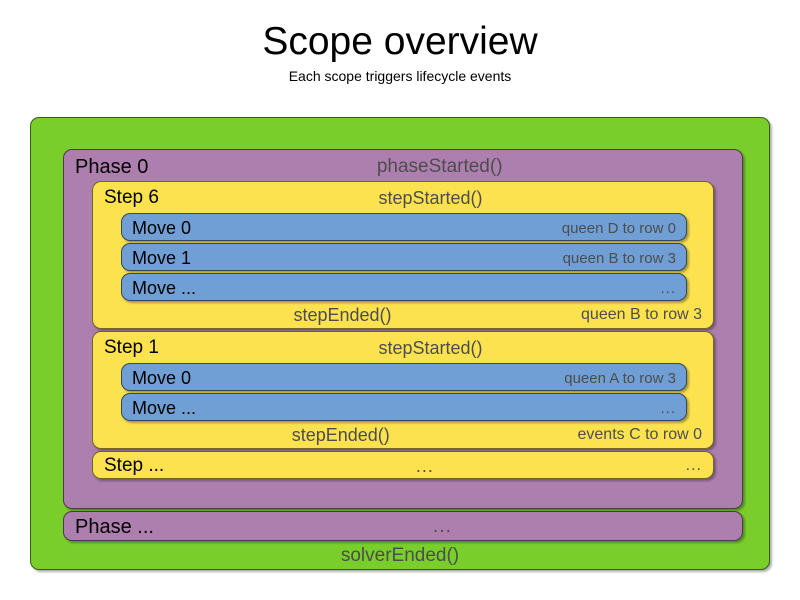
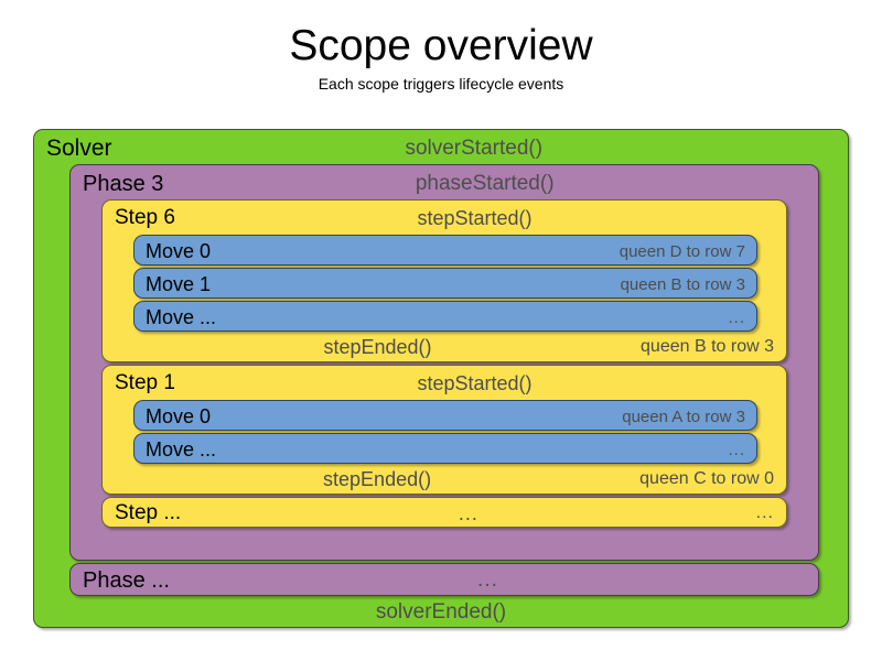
  Scope overview
  Each scope triggers lifecycle events
+ Solver
+ solverStarted()
- Phase 0
+ Phase 3
  phaseStarted()
  Step 6
  stepStarted()
  Move 0
- queen D to row 0
+ queen D to row 7
  Move 1
  queen B to row 3
  Move ...
  ...
  stepEnded()
  queen B to row 3
  Step 1
  stepStarted()
  Move 0
  queen A to row 3
  Move ...
  ...
  stepEnded()
- events C to row 0
+ queen C to row 0
  Step ...
  ...
  ...
  Phase ...
  ...
  solverEnded()
